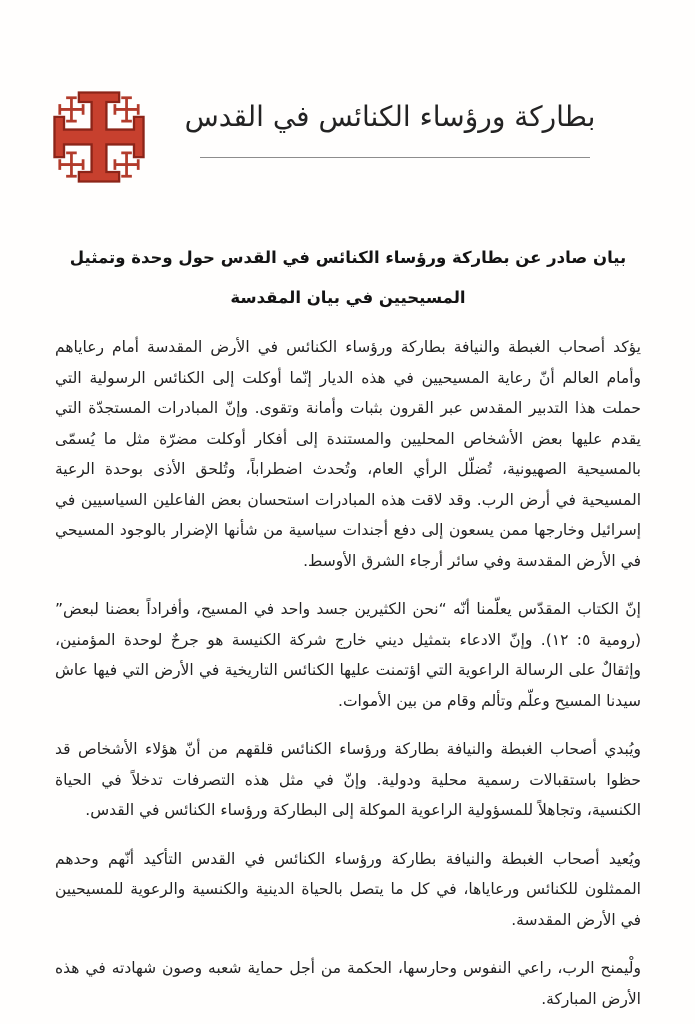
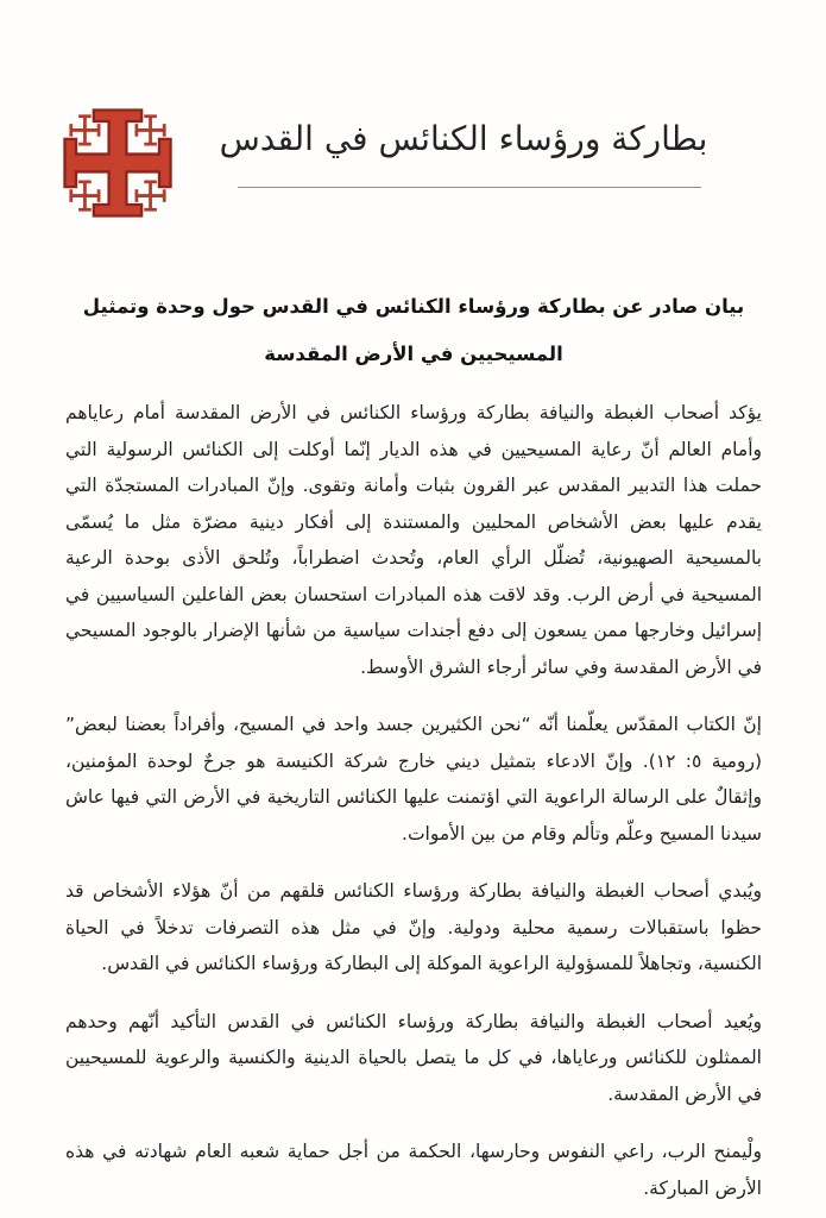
  بطاركة ورؤساء الكنائس في القدس
- بيان صادر عن بطاركة ورؤساء الكنائس في القدس حول وحدة وتمثيل المسيحيين في بيان المقدسة
+ بيان صادر عن بطاركة ورؤساء الكنائس في القدس حول وحدة وتمثيل المسيحيين في الأرض المقدسة
- يؤكد أصحاب الغبطة والنيافة بطاركة ورؤساء الكنائس في الأرض المقدسة أمام رعاياهم وأمام العالم أنّ رعاية المسيحيين في هذه الديار إنّما أوكلت إلى الكنائس الرسولية التي حملت هذا التدبير المقدس عبر القرون بثبات وأمانة وتقوى. وإنّ المبادرات المستجدّة التي يقدم عليها بعض الأشخاص المحليين والمستندة إلى أفكار أوكلت مضرّة مثل ما يُسمّى بالمسيحية الصهيونية، تُضلّل الرأي العام، وتُحدث اضطراباً، وتُلحق الأذى بوحدة الرعية المسيحية في أرض الرب. وقد لاقت هذه المبادرات استحسان بعض الفاعلين السياسيين في إسرائيل وخارجها ممن يسعون إلى دفع أجندات سياسية من شأنها الإضرار بالوجود المسيحي في الأرض المقدسة وفي سائر أرجاء الشرق الأوسط.
+ يؤكد أصحاب الغبطة والنيافة بطاركة ورؤساء الكنائس في الأرض المقدسة أمام رعاياهم وأمام العالم أنّ رعاية المسيحيين في هذه الديار إنّما أوكلت إلى الكنائس الرسولية التي حملت هذا التدبير المقدس عبر القرون بثبات وأمانة وتقوى. وإنّ المبادرات المستجدّة التي يقدم عليها بعض الأشخاص المحليين والمستندة إلى أفكار دينية مضرّة مثل ما يُسمّى بالمسيحية الصهيونية، تُضلّل الرأي العام، وتُحدث اضطراباً، وتُلحق الأذى بوحدة الرعية المسيحية في أرض الرب. وقد لاقت هذه المبادرات استحسان بعض الفاعلين السياسيين في إسرائيل وخارجها ممن يسعون إلى دفع أجندات سياسية من شأنها الإضرار بالوجود المسيحي في الأرض المقدسة وفي سائر أرجاء الشرق الأوسط.
  إنّ الكتاب المقدّس يعلّمنا أنّه “نحن الكثيرين جسد واحد في المسيح، وأفراداً بعضنا لبعض” (رومية ٥: ١٢). وإنّ الادعاء بتمثيل ديني خارج شركة الكنيسة هو جرحٌ لوحدة المؤمنين، وإثقالٌ على الرسالة الراعوية التي اؤتمنت عليها الكنائس التاريخية في الأرض التي فيها عاش سيدنا المسيح وعلّم وتألم وقام من بين الأموات.
  ويُبدي أصحاب الغبطة والنيافة بطاركة ورؤساء الكنائس قلقهم من أنّ هؤلاء الأشخاص قد حظوا باستقبالات رسمية محلية ودولية. وإنّ في مثل هذه التصرفات تدخلاً في الحياة الكنسية، وتجاهلاً للمسؤولية الراعوية الموكلة إلى البطاركة ورؤساء الكنائس في القدس.
  ويُعيد أصحاب الغبطة والنيافة بطاركة ورؤساء الكنائس في القدس التأكيد أنّهم وحدهم الممثلون للكنائس ورعاياها، في كل ما يتصل بالحياة الدينية والكنسية والرعوية للمسيحيين في الأرض المقدسة.
- ولْيمنح الرب، راعي النفوس وحارسها، الحكمة من أجل حماية شعبه وصون شهادته في هذه الأرض المباركة.
+ ولْيمنح الرب، راعي النفوس وحارسها، الحكمة من أجل حماية شعبه العام شهادته في هذه الأرض المباركة.
